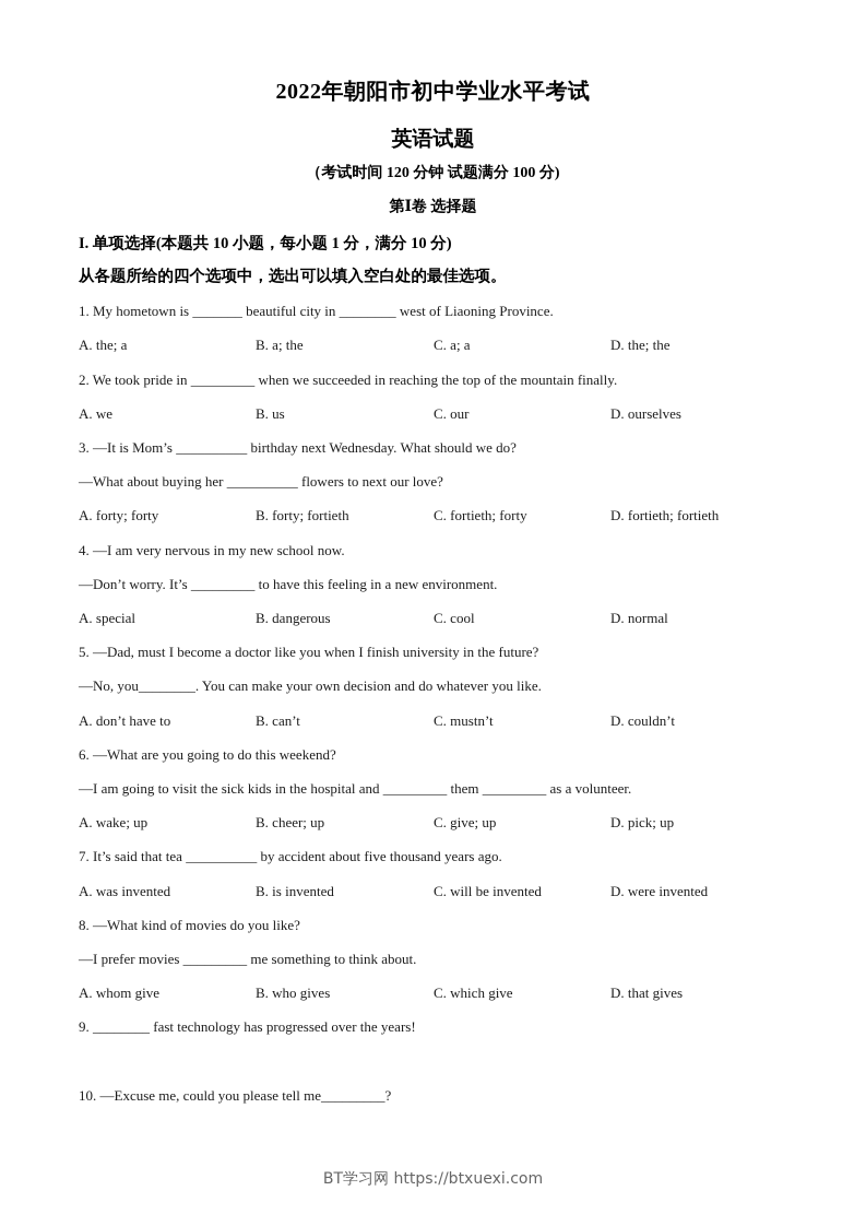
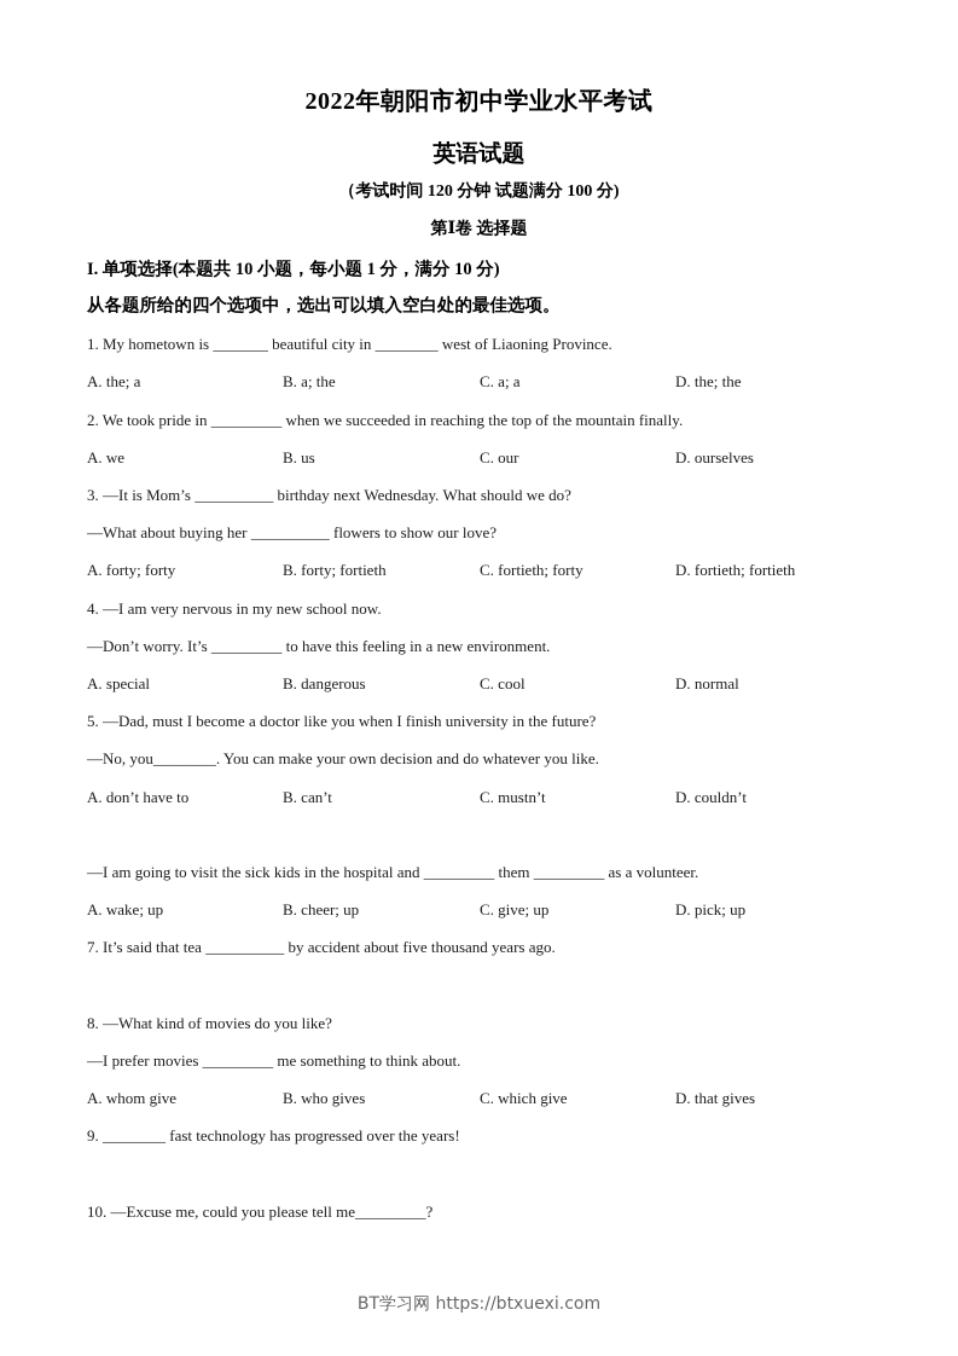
  2022年朝阳市初中学业水平考试
  英语试题
  （考试时间 120 分钟 试题满分 100 分)
  第Ⅰ卷 选择题
  I. 单项选择(本题共 10 小题，每小题 1 分，满分 10 分)
  从各题所给的四个选项中，选出可以填入空白处的最佳选项。
  1. My hometown is _______ beautiful city in ________ west of Liaoning Province.
  A. the; a
  B. a; the
  C. a; a
  D. the; the
  2. We took pride in _________ when we succeeded in reaching the top of the mountain finally.
  A. we
  B. us
  C. our
  D. ourselves
  3. —It is Mom’s __________ birthday next Wednesday. What should we do?
- —What about buying her __________ flowers to next our love?
+ —What about buying her __________ flowers to show our love?
  A. forty; forty
  B. forty; fortieth
  C. fortieth; forty
  D. fortieth; fortieth
  4. —I am very nervous in my new school now.
  —Don’t worry. It’s _________ to have this feeling in a new environment.
  A. special
  B. dangerous
  C. cool
  D. normal
  5. —Dad, must I become a doctor like you when I finish university in the future?
  —No, you________. You can make your own decision and do whatever you like.
  A. don’t have to
  B. can’t
  C. mustn’t
  D. couldn’t
- 6. —What are you going to do this weekend?
  —I am going to visit the sick kids in the hospital and _________ them _________ as a volunteer.
  A. wake; up
  B. cheer; up
  C. give; up
  D. pick; up
  7. It’s said that tea __________ by accident about five thousand years ago.
- A. was invented
- B. is invented
- C. will be invented
- D. were invented
  8. —What kind of movies do you like?
  —I prefer movies _________ me something to think about.
  A. whom give
  B. who gives
  C. which give
  D. that gives
  9. ________ fast technology has progressed over the years!
  10. —Excuse me, could you please tell me_________?
  BT学习网 https://btxuexi.com
